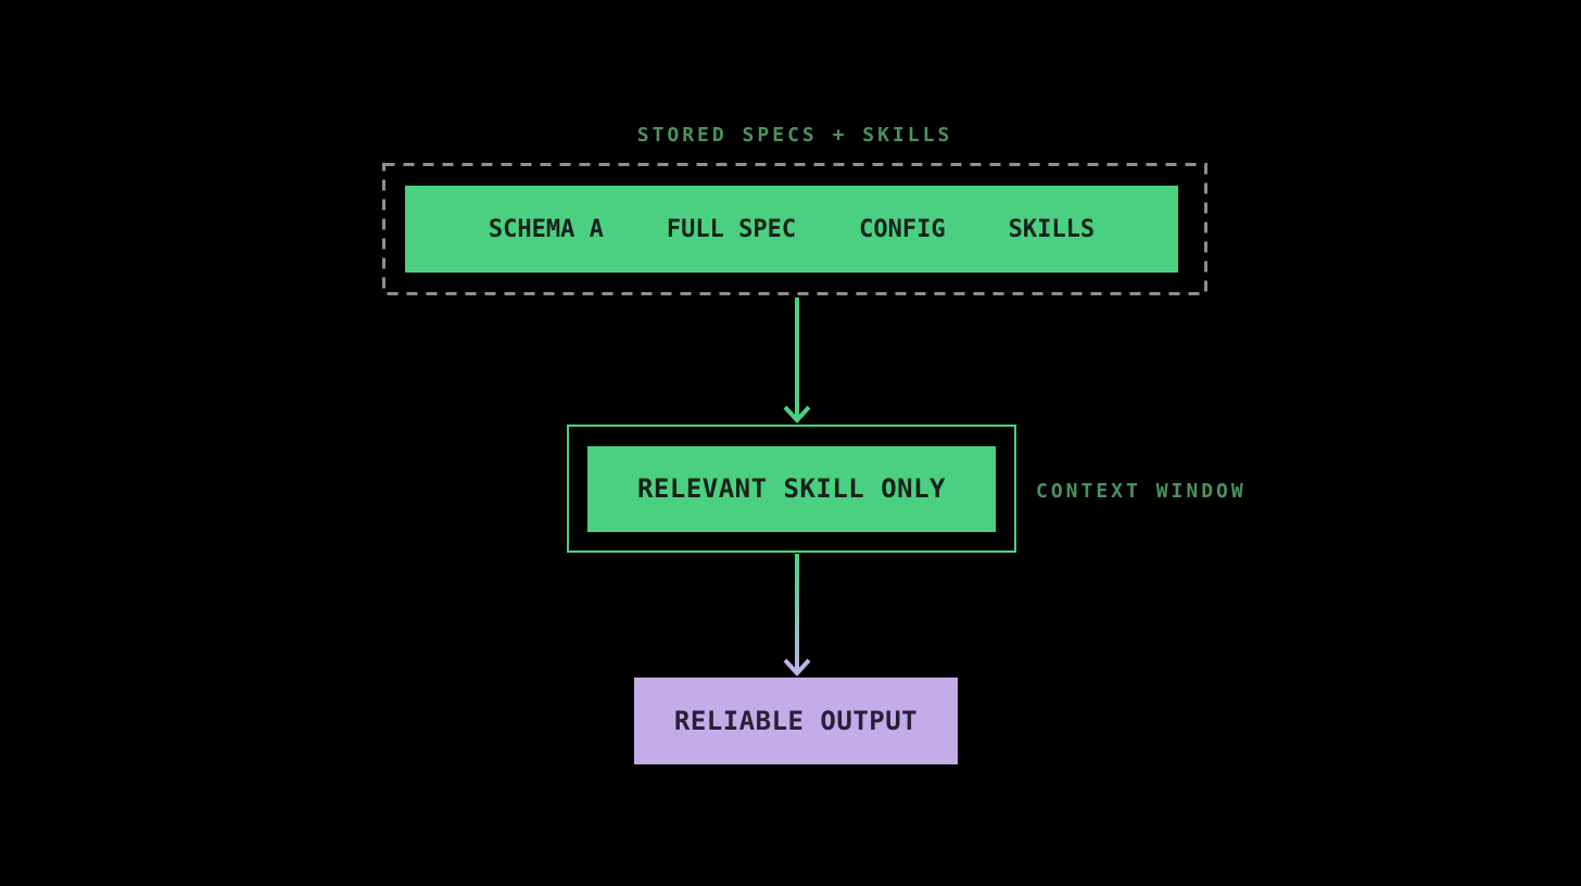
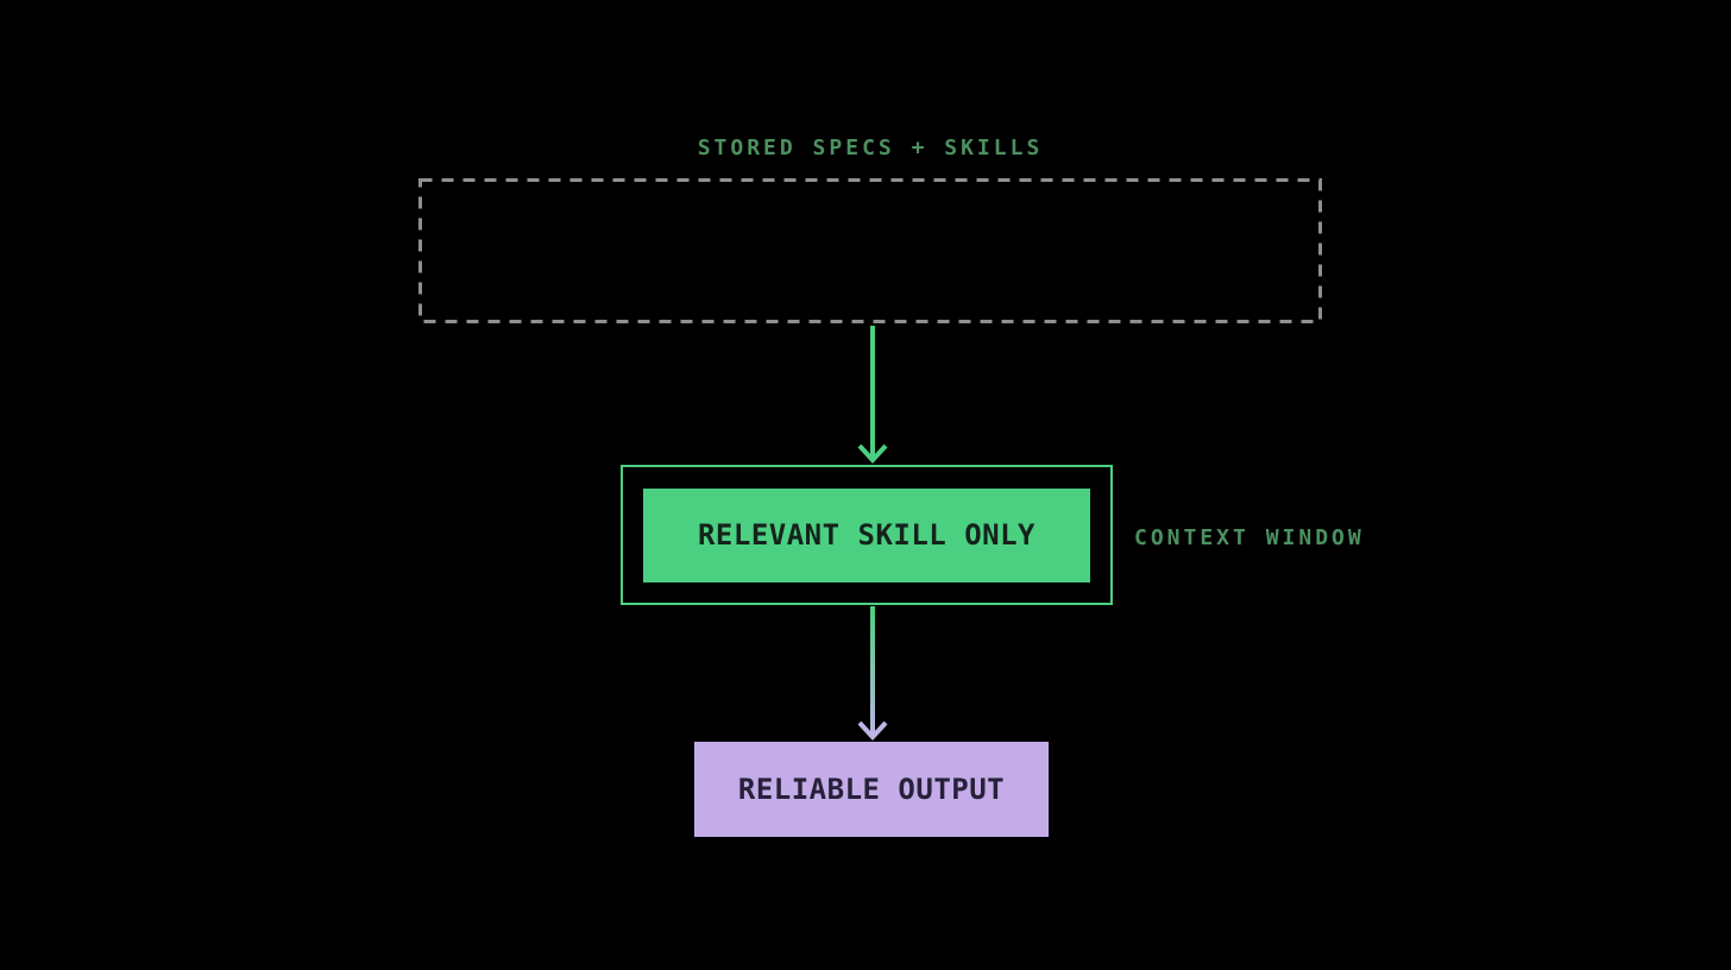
  STORED SPECS + SKILLS
- SCHEMA A
- FULL SPEC
- CONFIG
- SKILLS
  RELEVANT SKILL ONLY
  CONTEXT WINDOW
  RELIABLE OUTPUT
